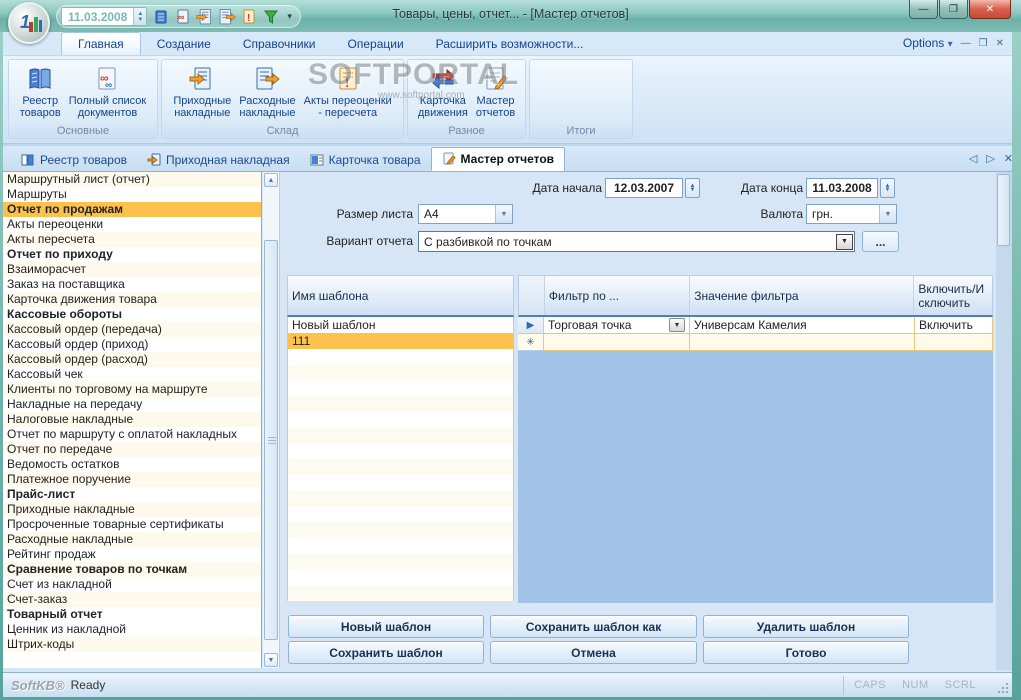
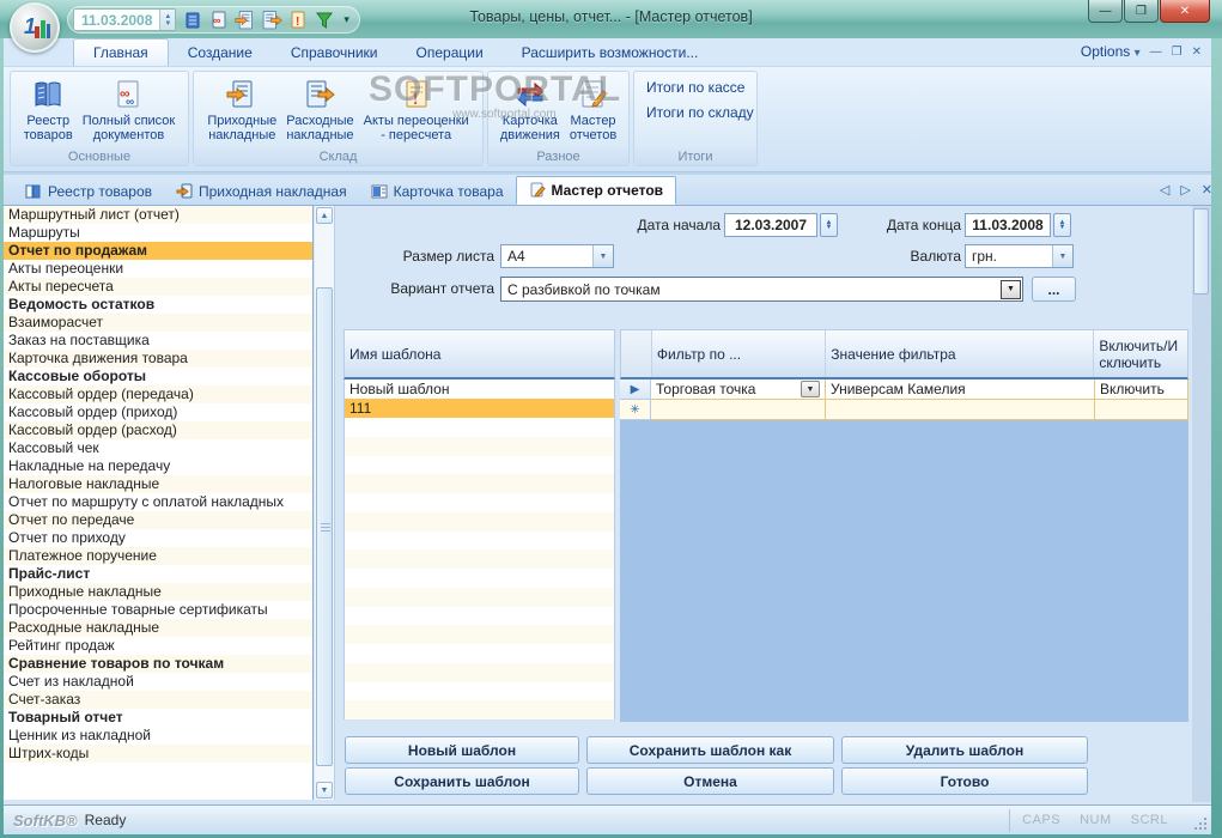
  1
  11.03.2008
  ∞
  !
  ▾
  Товары, цены, отчет... - [Мастер отчетов]
  —
  ❐
  ✕
  Главная
  Создание
  Справочники
  Операции
  Расширить возможности...
  Options ▾
  —
  ❐
  ✕
  Реестр
  товаров
  ∞
  ∞
  Полный список
  документов
  Основные
  Приходные
  накладные
  Расходные
  накладные
  !
  Акты переоценки
  - пересчета
  Склад
  Карточка
  движения
  Мастер
  отчетов
  Разное
+ Итоги по кассе
+ Итоги по складу
  Итоги
  SOFTPORTAL
  www.softportal.com
  Реестр товаров
  Приходная накладная
  Карточка товара
  Мастер отчетов
  ◁
  ▷
  ✕
  Маршрутный лист (отчет)
  Маршруты
  Отчет по продажам
  Акты переоценки
  Акты пересчета
- Отчет по приходу
+ Ведомость остатков
  Взаиморасчет
  Заказ на поставщика
  Карточка движения товара
  Кассовые обороты
  Кассовый ордер (передача)
  Кассовый ордер (приход)
  Кассовый ордер (расход)
  Кассовый чек
- Клиенты по торговому на маршруте
  Накладные на передачу
  Налоговые накладные
  Отчет по маршруту с оплатой накладных
  Отчет по передаче
- Ведомость остатков
+ Отчет по приходу
  Платежное поручение
  Прайс-лист
  Приходные накладные
  Просроченные товарные сертификаты
  Расходные накладные
  Рейтинг продаж
  Сравнение товаров по точкам
  Счет из накладной
  Счет-заказ
  Товарный отчет
  Ценник из накладной
  Штрих-коды
  Дата начала
  12.03.2007
  Дата конца
  11.03.2008
  Размер листа
  A4
  Валюта
  грн.
  Вариант отчета
  С разбивкой по точкам
  ...
  Имя шаблона
  Новый шаблон
  111
  Фильтр по ...
  Значение фильтра
  Включить/Исключить
  ▶
  Торговая точка
  Универсам Камелия
  Включить
  ✳
  Новый шаблон
  Сохранить шаблон как
  Удалить шаблон
  Сохранить шаблон
  Отмена
  Готово
  SoftKB®
  Ready
  CAPS
  NUM
  SCRL
